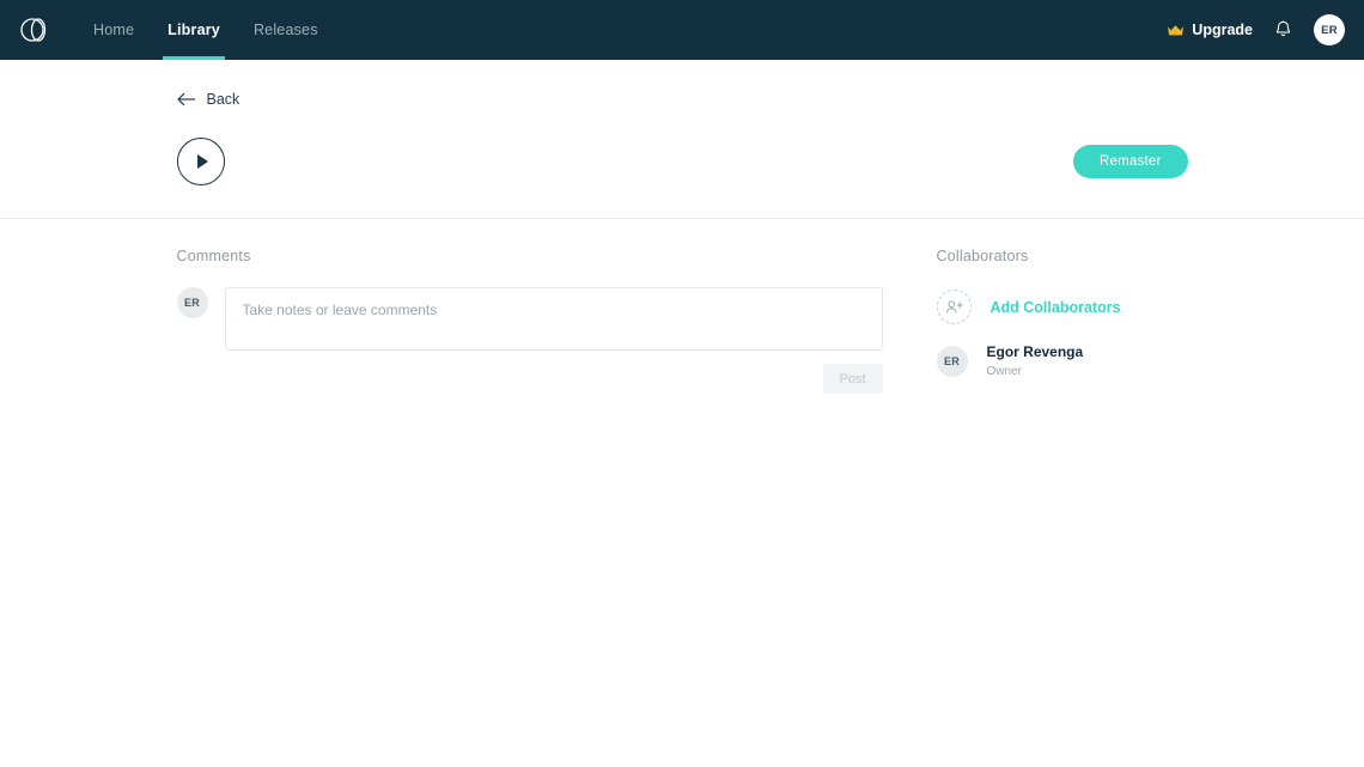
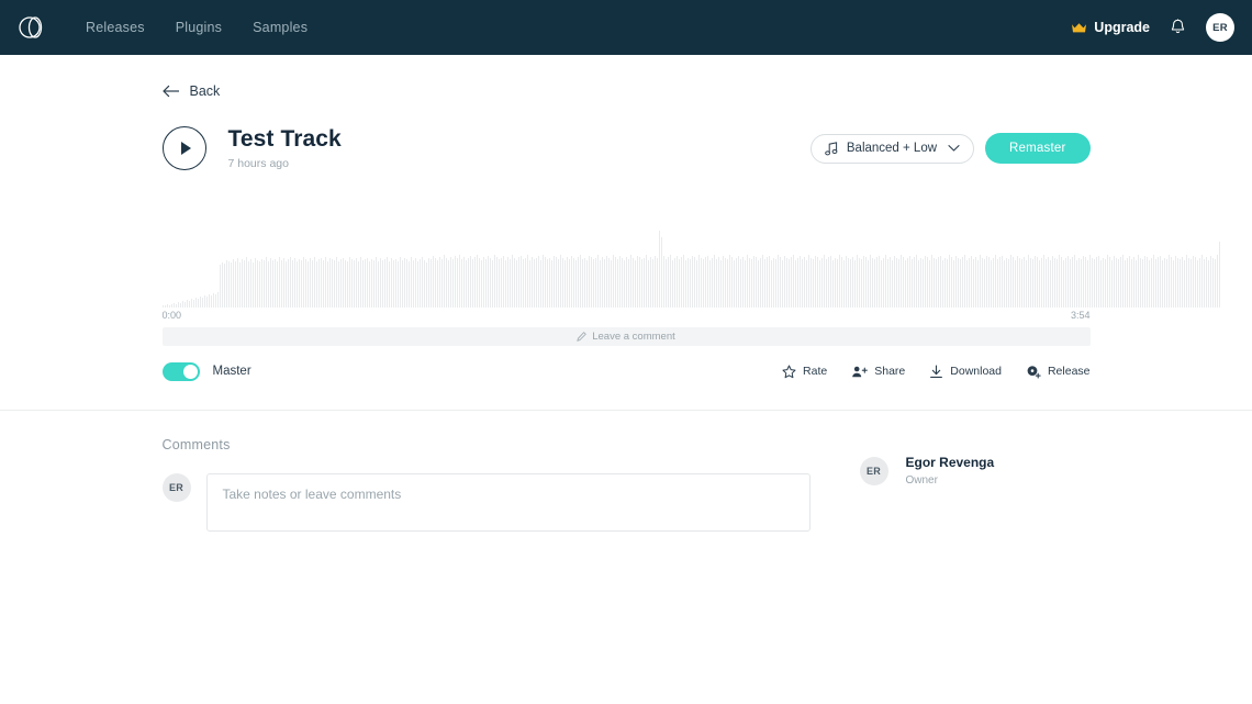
- Home
- Library
  Releases
+ Plugins
+ Samples
  Upgrade
  ER
  Back
+ Test Track
+ 7 hours ago
+ Balanced + Low
  Remaster
+ 0:00
+ 3:54
+ Leave a comment
+ Master
+ Rate
+ Share
+ Download
+ Release
  Comments
  ER
  Take notes or leave comments
- Post
- Collaborators
- Add Collaborators
  ER
  Egor Revenga
  Owner
